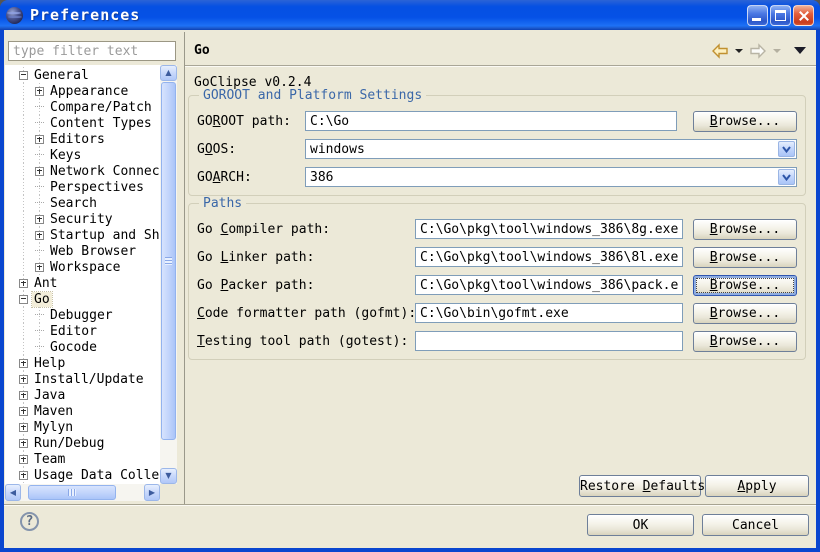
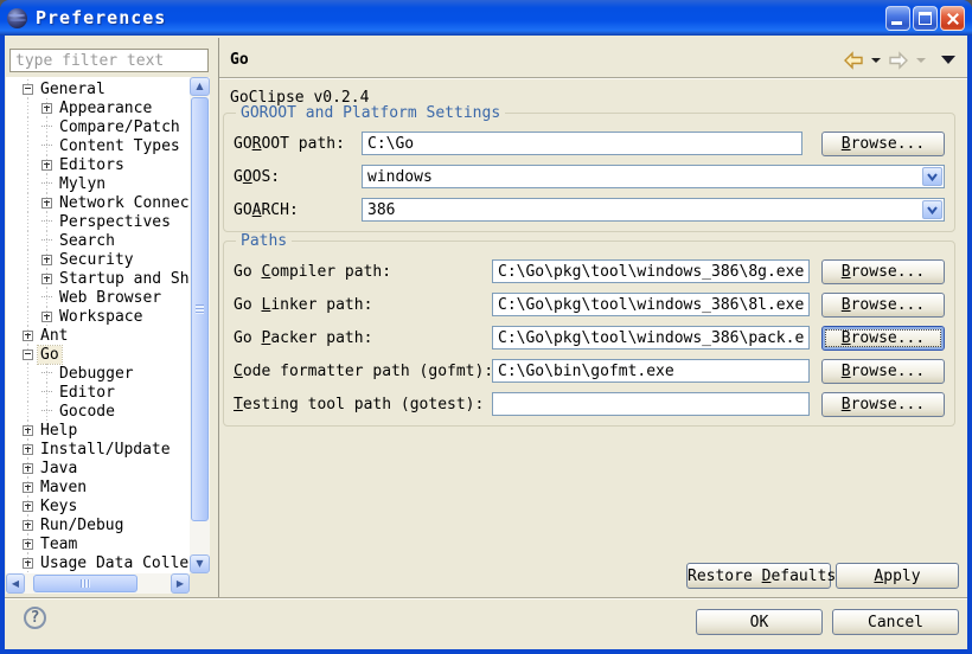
  Preferences
  type filter text
  General
  Appearance
  Compare/Patch
  Content Types
  Editors
- Keys
+ Mylyn
  Network Connec
  Perspectives
  Search
  Security
  Startup and Sh
  Web Browser
  Workspace
  Ant
  Go
  Debugger
  Editor
  Gocode
  Help
  Install/Update
  Java
  Maven
- Mylyn
+ Keys
  Run/Debug
  Team
  Usage Data Colle
  ▲
  ▼
  ◀
  ▶
  Go
  GoClipse v0.2.4
  GOROOT and Platform Settings
  GOROOT path:
  C:\Go
  Browse...
  GOOS:
  windows
  GOARCH:
  386
  Paths
  Go Compiler path:
  C:\Go\pkg\tool\windows_386\8g.exe
  Browse...
  Go Linker path:
  C:\Go\pkg\tool\windows_386\8l.exe
  Browse...
  Go Packer path:
  C:\Go\pkg\tool\windows_386\pack.e
  Browse...
  Code formatter path (gofmt):
  C:\Go\bin\gofmt.exe
  Browse...
  Testing tool path (gotest):
  Browse...
  Restore Defaults
  Apply
  ?
  OK
  Cancel
